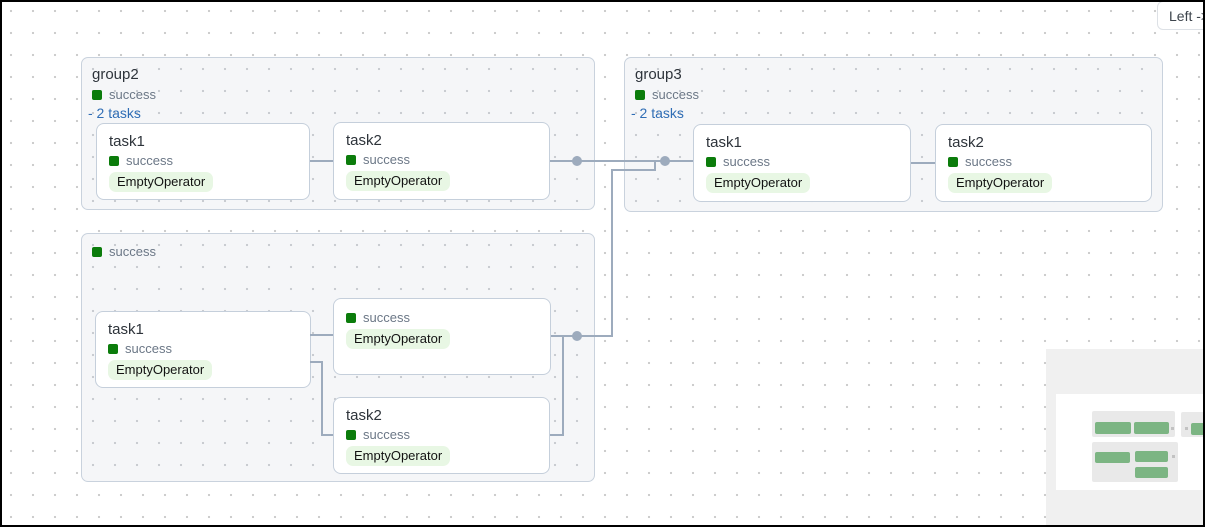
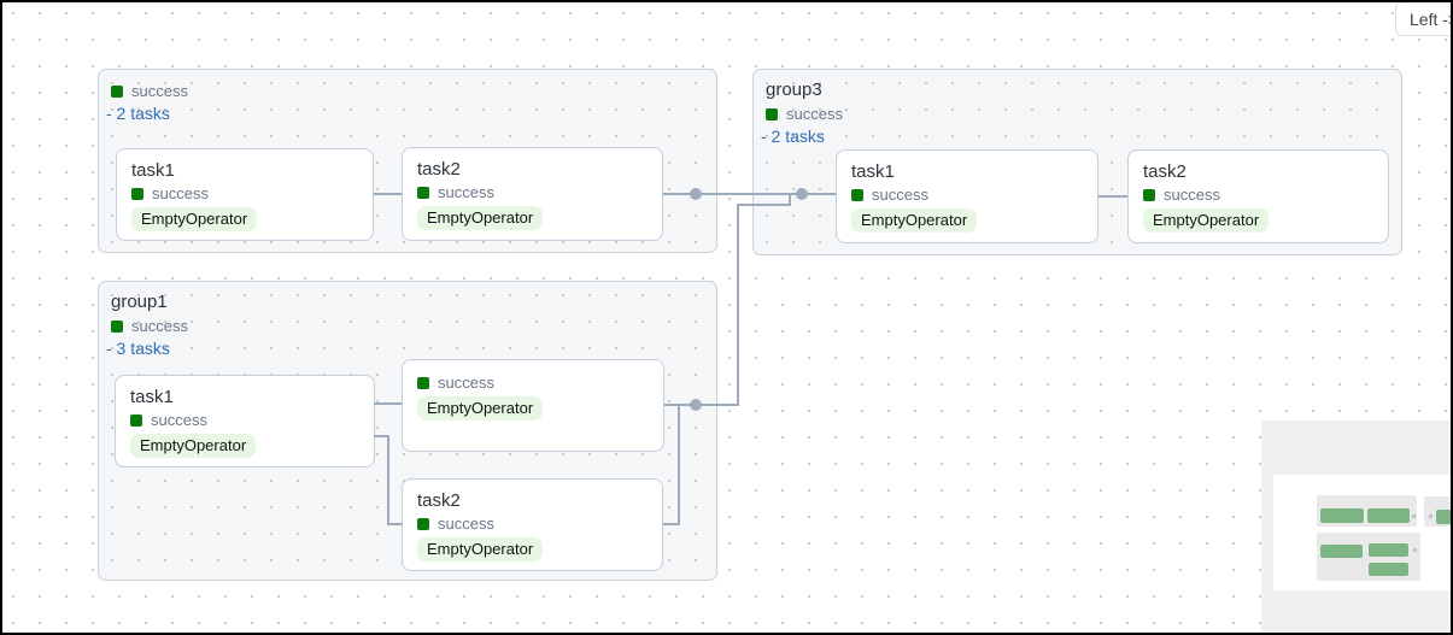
- group2
  success
  - 2 tasks
  task1
  success
  EmptyOperator
  task2
  success
  EmptyOperator
  group3
  success
  - 2 tasks
  task1
  success
  EmptyOperator
  task2
  success
  EmptyOperator
+ group1
  success
+ - 3 tasks
  task1
  success
  EmptyOperator
  success
  EmptyOperator
  task2
  success
  EmptyOperator
  Left -
